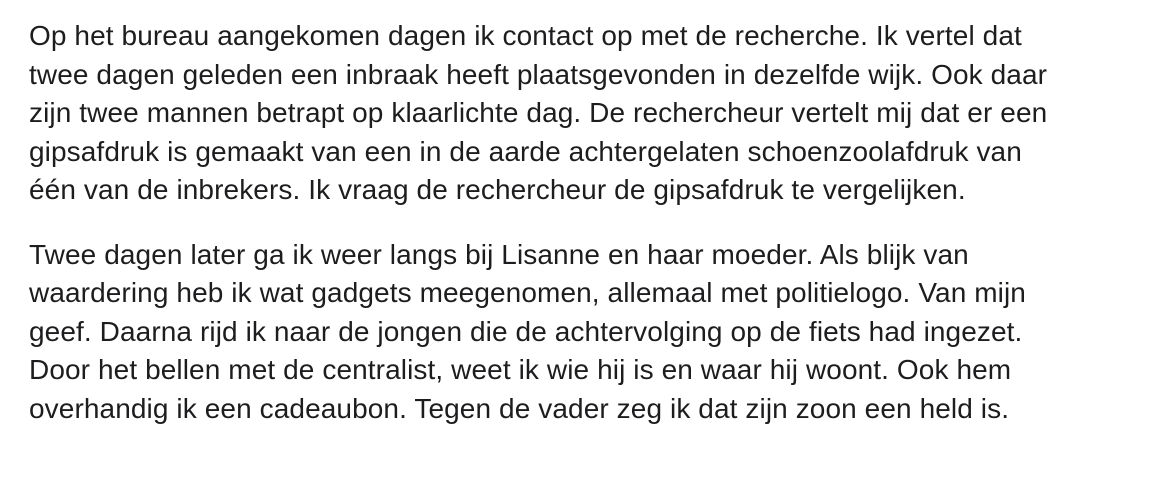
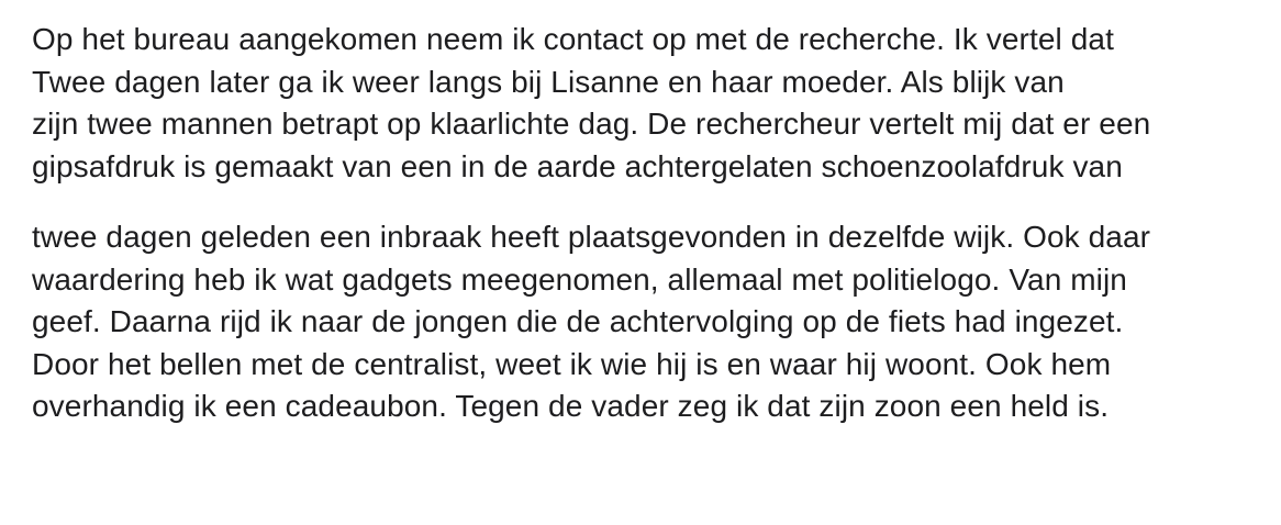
- Op het bureau aangekomen dagen ik contact op met de recherche. Ik vertel dat
+ Op het bureau aangekomen neem ik contact op met de recherche. Ik vertel dat
- twee dagen geleden een inbraak heeft plaatsgevonden in dezelfde wijk. Ook daar
+ Twee dagen later ga ik weer langs bij Lisanne en haar moeder. Als blijk van
  zijn twee mannen betrapt op klaarlichte dag. De rechercheur vertelt mij dat er een
  gipsafdruk is gemaakt van een in de aarde achtergelaten schoenzoolafdruk van
- één van de inbrekers. Ik vraag de rechercheur de gipsafdruk te vergelijken.
- Twee dagen later ga ik weer langs bij Lisanne en haar moeder. Als blijk van
+ twee dagen geleden een inbraak heeft plaatsgevonden in dezelfde wijk. Ook daar
  waardering heb ik wat gadgets meegenomen, allemaal met politielogo. Van mijn
  geef. Daarna rijd ik naar de jongen die de achtervolging op de fiets had ingezet.
  Door het bellen met de centralist, weet ik wie hij is en waar hij woont. Ook hem
  overhandig ik een cadeaubon. Tegen de vader zeg ik dat zijn zoon een held is.
